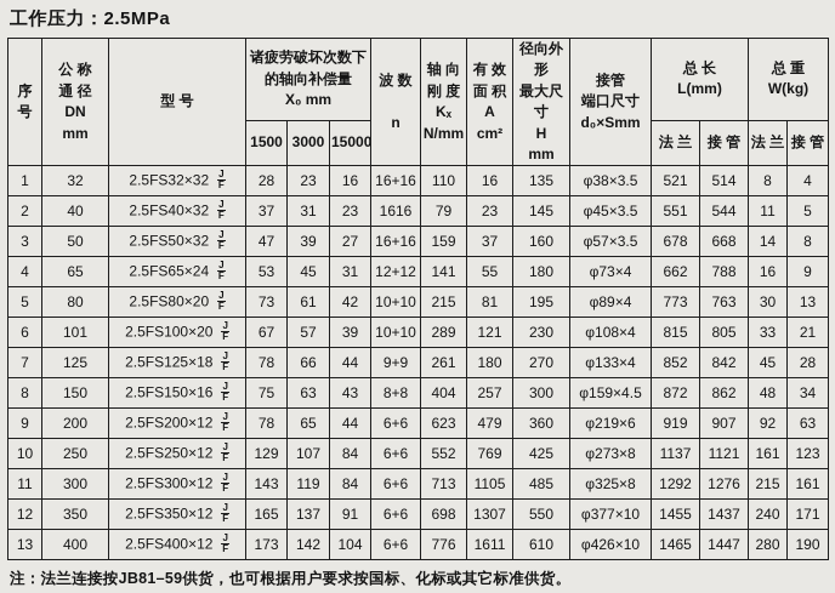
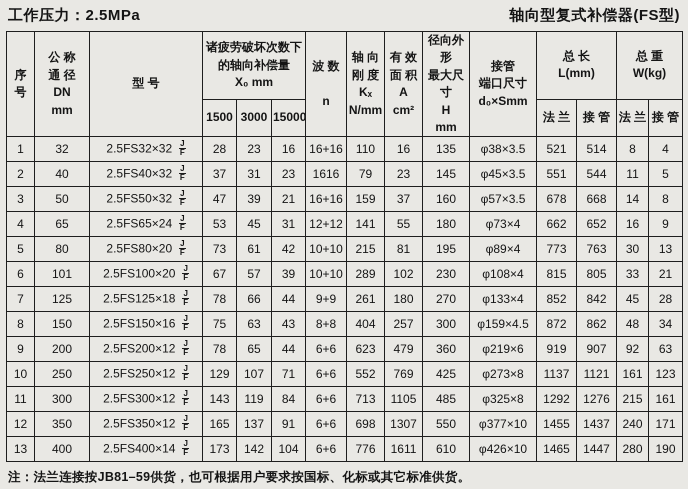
  工作压力：2.5MPa
+ 轴向型复式补偿器(FS型)
  序 号	公 称 通 径 DN mm	型 号	诸疲劳破坏次数下 的轴向补偿量 X₀ mm	波 数 n	轴 向 刚 度 Kₓ N/mm	有 效 面 积 A cm²	径向外形 最大尺寸 H mm	接管 端口尺寸 d₀×Smm	总 长 L(mm)	总 重 W(kg)
  1500	3000	15000	法 兰	接 管	法 兰	接 管
  1	32	2.5FS32×32 JF	28	23	16	16+16	110	16	135	φ38×3.5	521	514	8	4
  2	40	2.5FS40×32 JF	37	31	23	1616	79	23	145	φ45×3.5	551	544	11	5
- 3	50	2.5FS50×32 JF	47	39	27	16+16	159	37	160	φ57×3.5	678	668	14	8
+ 3	50	2.5FS50×32 JF	47	39	21	16+16	159	37	160	φ57×3.5	678	668	14	8
- 4	65	2.5FS65×24 JF	53	45	31	12+12	141	55	180	φ73×4	662	788	16	9
+ 4	65	2.5FS65×24 JF	53	45	31	12+12	141	55	180	φ73×4	662	652	16	9
  5	80	2.5FS80×20 JF	73	61	42	10+10	215	81	195	φ89×4	773	763	30	13
- 6	101	2.5FS100×20 JF	67	57	39	10+10	289	121	230	φ108×4	815	805	33	21
+ 6	101	2.5FS100×20 JF	67	57	39	10+10	289	102	230	φ108×4	815	805	33	21
  7	125	2.5FS125×18 JF	78	66	44	9+9	261	180	270	φ133×4	852	842	45	28
  8	150	2.5FS150×16 JF	75	63	43	8+8	404	257	300	φ159×4.5	872	862	48	34
  9	200	2.5FS200×12 JF	78	65	44	6+6	623	479	360	φ219×6	919	907	92	63
- 10	250	2.5FS250×12 JF	129	107	84	6+6	552	769	425	φ273×8	1137	1121	161	123
+ 10	250	2.5FS250×12 JF	129	107	71	6+6	552	769	425	φ273×8	1137	1121	161	123
  11	300	2.5FS300×12 JF	143	119	84	6+6	713	1105	485	φ325×8	1292	1276	215	161
  12	350	2.5FS350×12 JF	165	137	91	6+6	698	1307	550	φ377×10	1455	1437	240	171
- 13	400	2.5FS400×12 JF	173	142	104	6+6	776	1611	610	φ426×10	1465	1447	280	190
+ 13	400	2.5FS400×14 JF	173	142	104	6+6	776	1611	610	φ426×10	1465	1447	280	190
  注：法兰连接按JB81–59供货，也可根据用户要求按国标、化标或其它标准供货。
